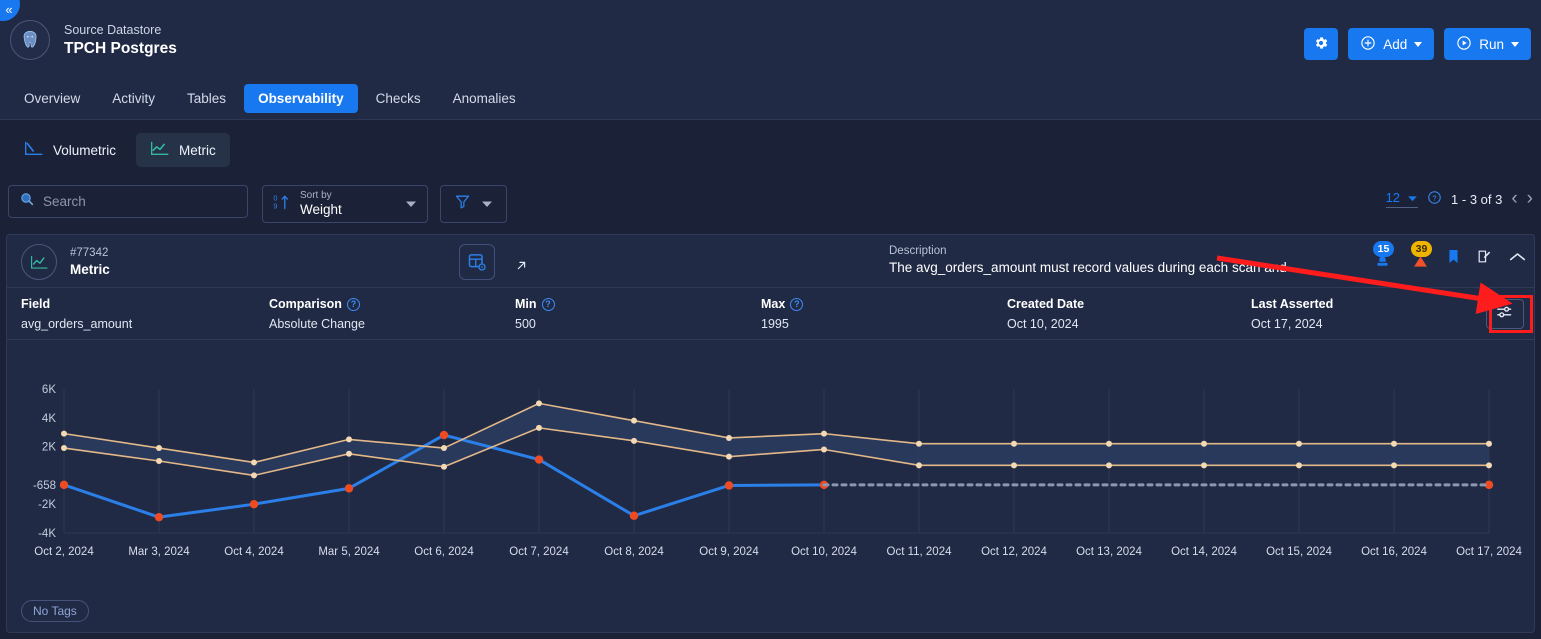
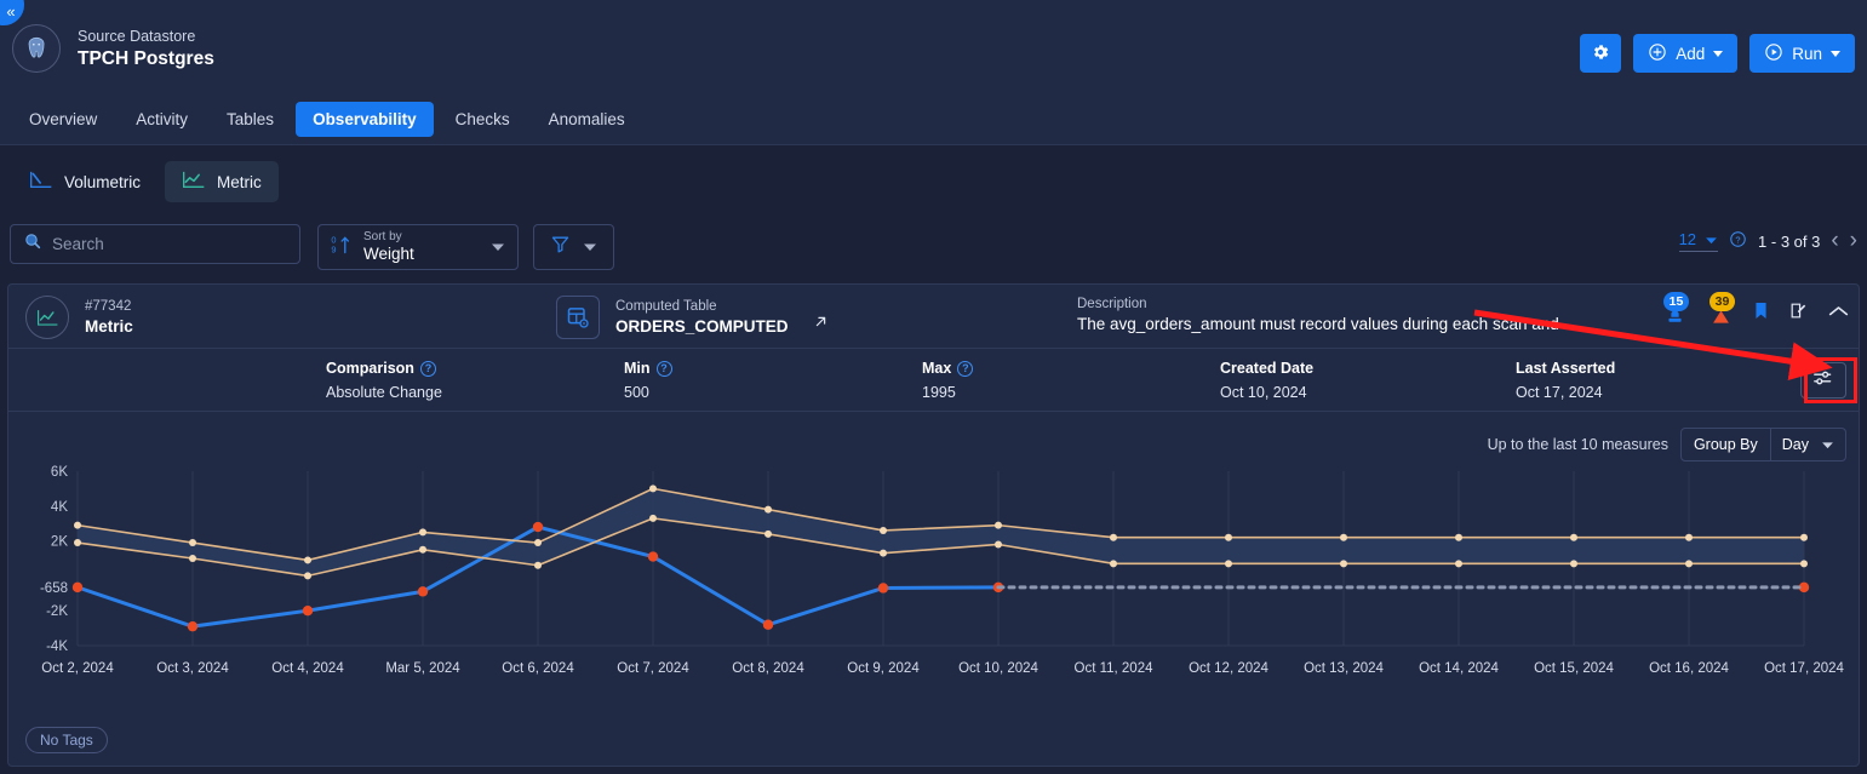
  «
  Source Datastore
  TPCH Postgres
  Add
  Run
  Overview
  Activity
  Tables
  Observability
  Checks
  Anomalies
  Volumetric
  Metric
  Search
  0
  9
  Sort by
  Weight
  12
  ?
  1 - 3 of 3
  ‹
  ›
  #77342
  Metric
+ Computed Table
+ ORDERS_COMPUTED
  Description
  The avg_orders_amount must record values during each scan …
  15
  39
- Field
- avg_orders_amount
  Comparison
  ?
  Absolute Change
  Min
  ?
  500
  Max
  ?
  1995
  Created Date
  Oct 10, 2024
  Last Asserted
  Oct 17, 2024
+ Up to the last 10 measures
+ Group By
+ Day
  6K
  4K
  2K
  -658
  -2K
  -4K
  Oct 2, 2024
- Mar 3, 2024
+ Oct 3, 2024
  Oct 4, 2024
  Mar 5, 2024
  Oct 6, 2024
  Oct 7, 2024
  Oct 8, 2024
  Oct 9, 2024
  Oct 10, 2024
  Oct 11, 2024
  Oct 12, 2024
  Oct 13, 2024
  Oct 14, 2024
  Oct 15, 2024
  Oct 16, 2024
  Oct 17, 2024
  No Tags
